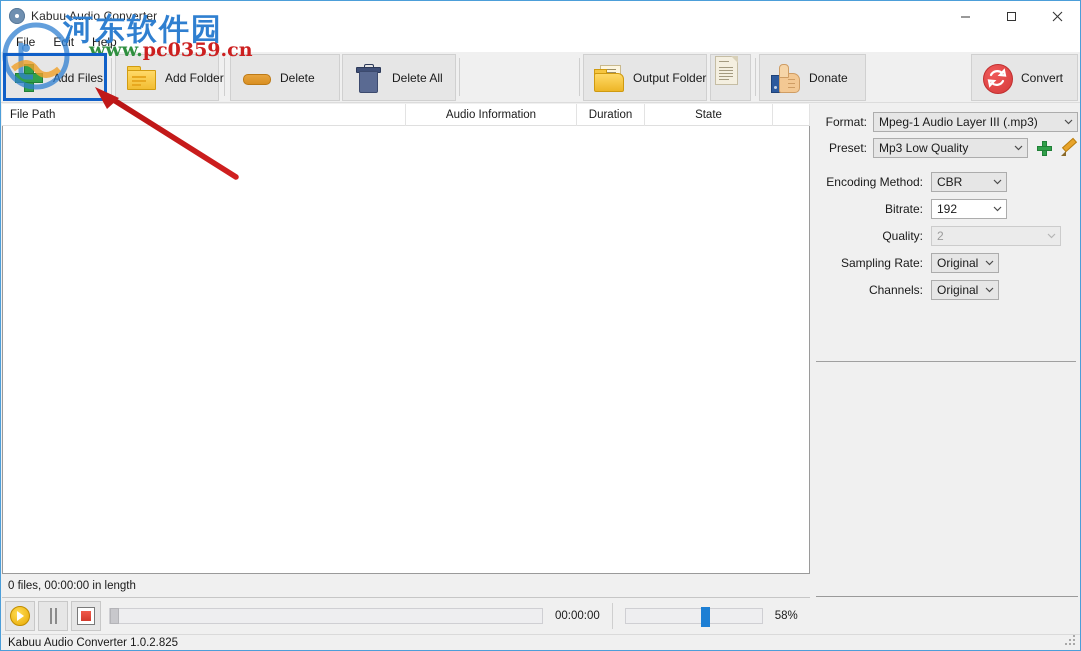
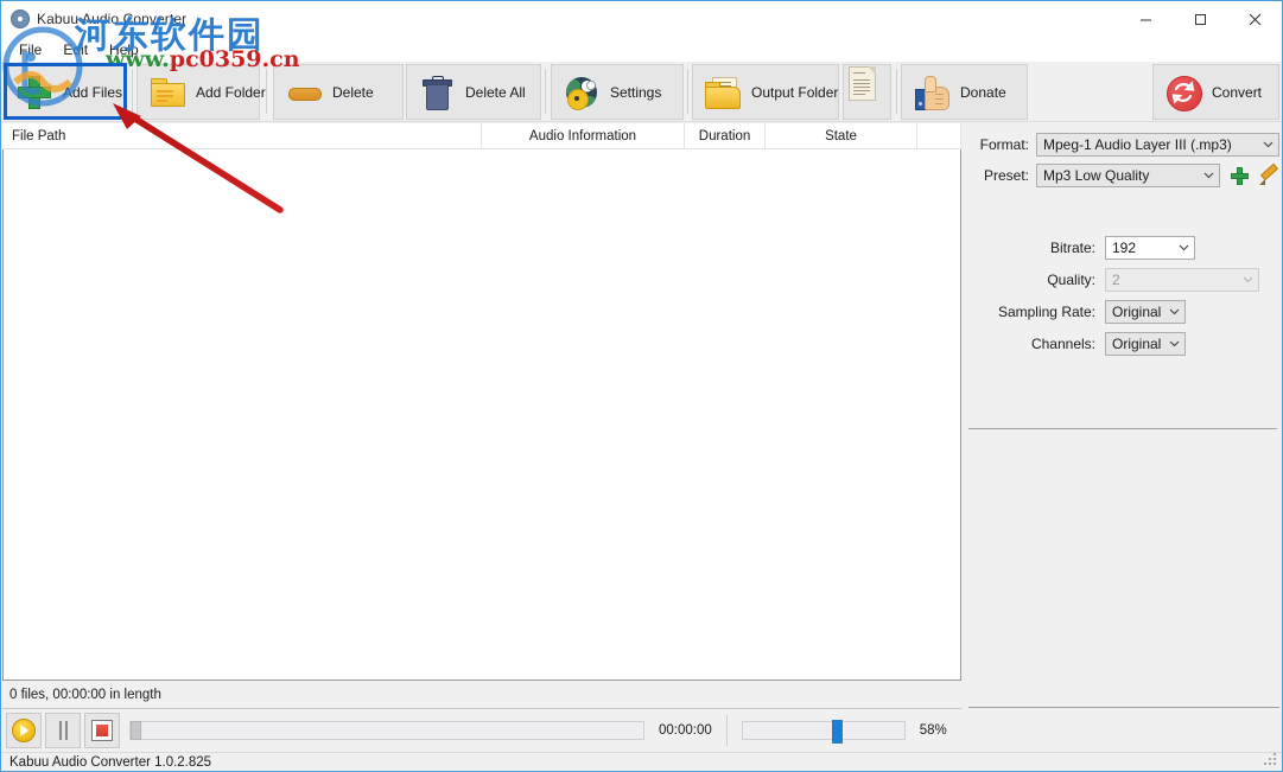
  Kabuu Audio Converter
  File
  Edit
  Help
  Add Files
  Add Folder
  Delete
  Delete All
+ Settings
  Output Folder
  Donate
  Convert
  File Path
  Audio Information
  Duration
  State
  0 files, 00:00:00 in length
  00:00:00
  58%
  Format:
  Mpeg-1 Audio Layer III (.mp3)
  Preset:
  Mp3 Low Quality
- Encoding Method:
- CBR
  Bitrate:
  192
  Quality:
  2
  Sampling Rate:
  Original
  Channels:
  Original
  Kabuu Audio Converter 1.0.2.825
  河东软件园
  www.pc0359.cn
